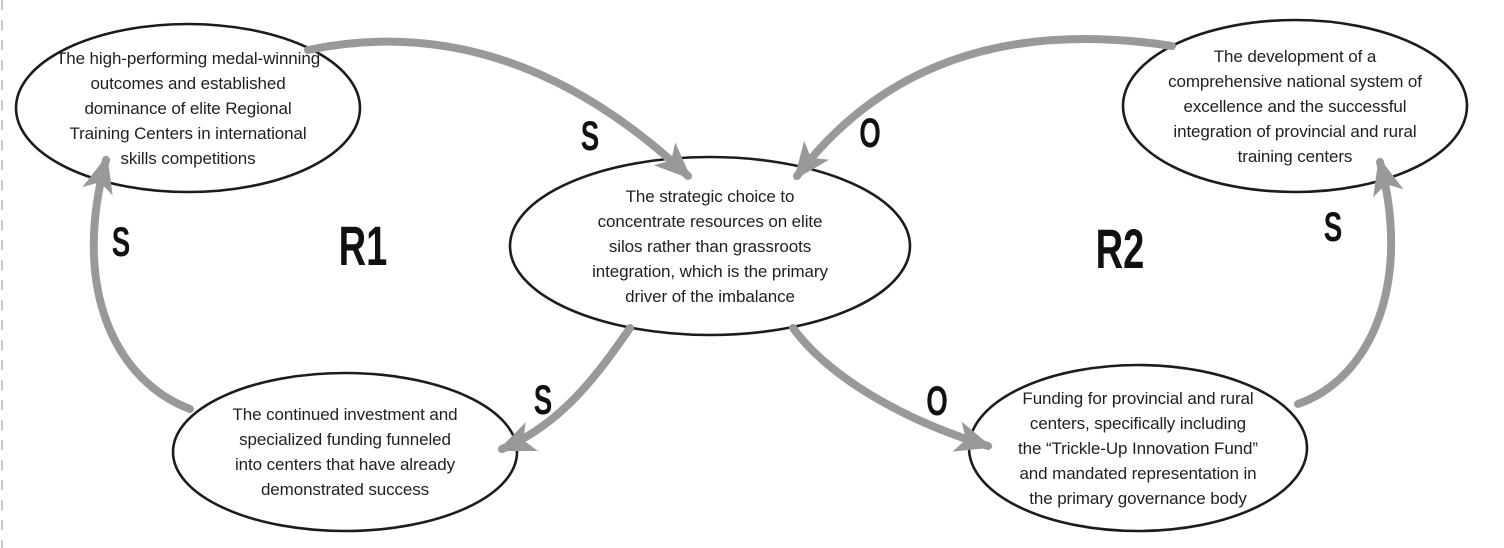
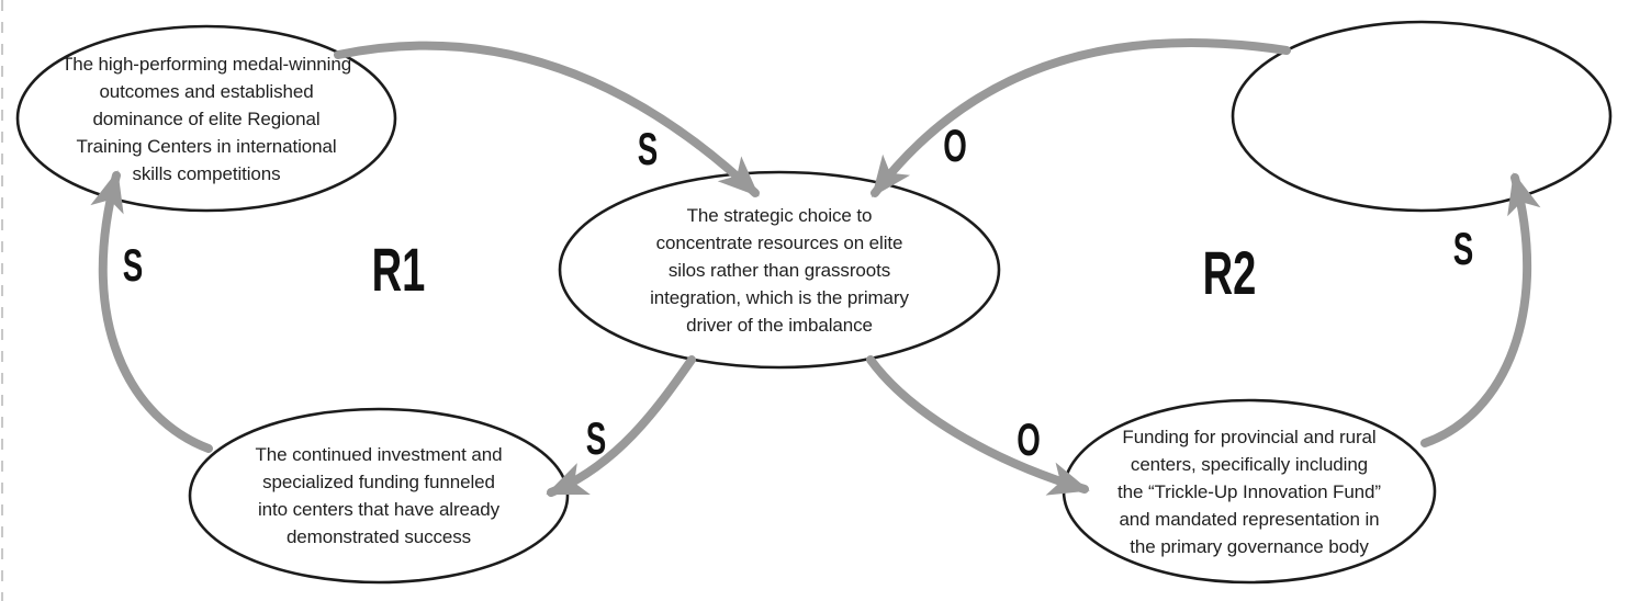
  The high-performing medal-winning
  outcomes and established
  dominance of elite Regional
  Training Centers in international
  skills competitions
- The development of a
- comprehensive national system of
- excellence and the successful
- integration of provincial and rural
- training centers
  The strategic choice to
  concentrate resources on elite
  silos rather than grassroots
  integration, which is the primary
  driver of the imbalance
  The continued investment and
  specialized funding funneled
  into centers that have already
  demonstrated success
  Funding for provincial and rural
  centers, specifically including
  the “Trickle-Up Innovation Fund”
  and mandated representation in
  the primary governance body
  S
  O
  S
  O
  S
  S
  R1
  R2
